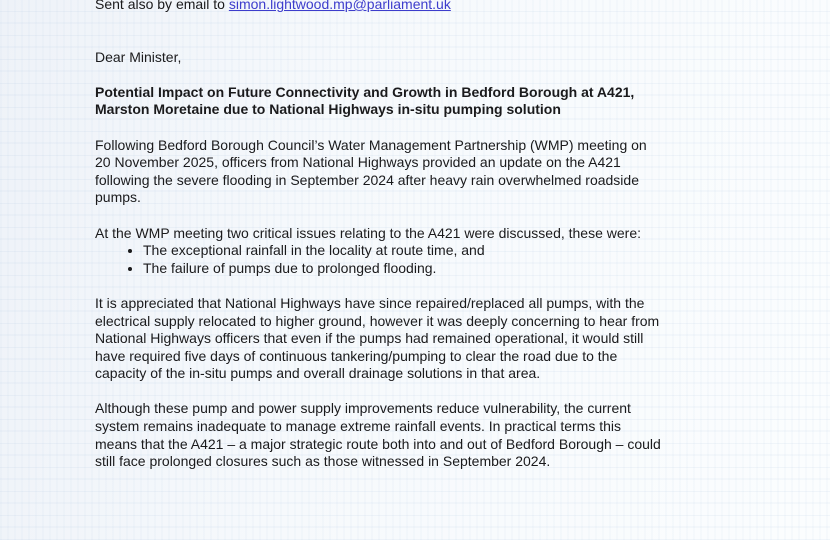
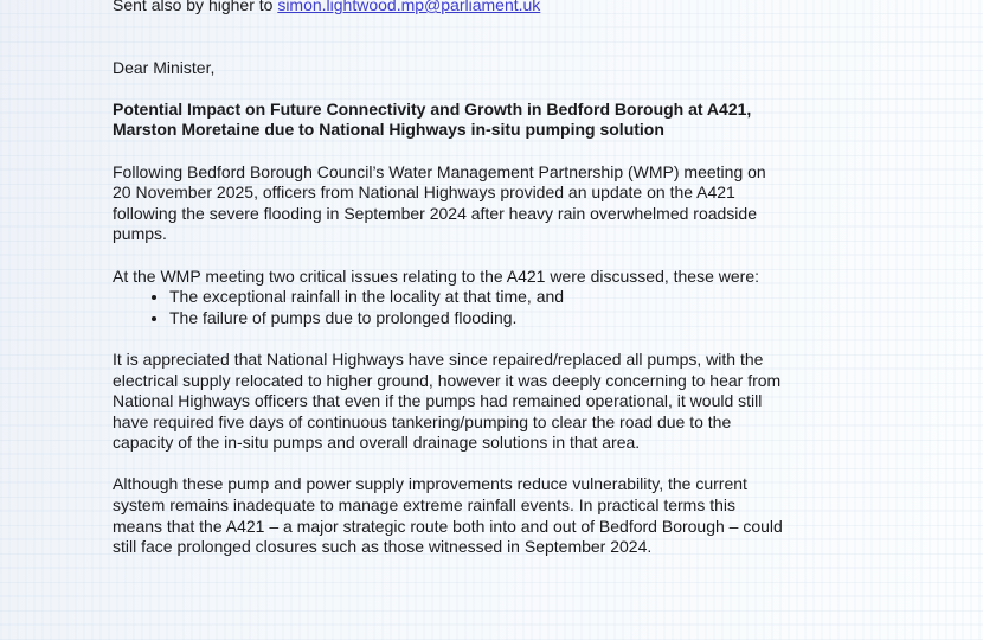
- Sent also by email to simon.lightwood.mp@parliament.uk
+ Sent also by higher to simon.lightwood.mp@parliament.uk
  Dear Minister,
  Potential Impact on Future Connectivity and Growth in Bedford Borough at A421,
  Marston Moretaine due to National Highways in-situ pumping solution
  Following Bedford Borough Council’s Water Management Partnership (WMP) meeting on
  20 November 2025, officers from National Highways provided an update on the A421
  following the severe flooding in September 2024 after heavy rain overwhelmed roadside
  pumps.
  At the WMP meeting two critical issues relating to the A421 were discussed, these were:
- The exceptional rainfall in the locality at route time, and
+ The exceptional rainfall in the locality at that time, and
  The failure of pumps due to prolonged flooding.
  It is appreciated that National Highways have since repaired/replaced all pumps, with the
  electrical supply relocated to higher ground, however it was deeply concerning to hear from
  National Highways officers that even if the pumps had remained operational, it would still
  have required five days of continuous tankering/pumping to clear the road due to the
  capacity of the in-situ pumps and overall drainage solutions in that area.
  Although these pump and power supply improvements reduce vulnerability, the current
  system remains inadequate to manage extreme rainfall events. In practical terms this
  means that the A421 – a major strategic route both into and out of Bedford Borough – could
  still face prolonged closures such as those witnessed in September 2024.
